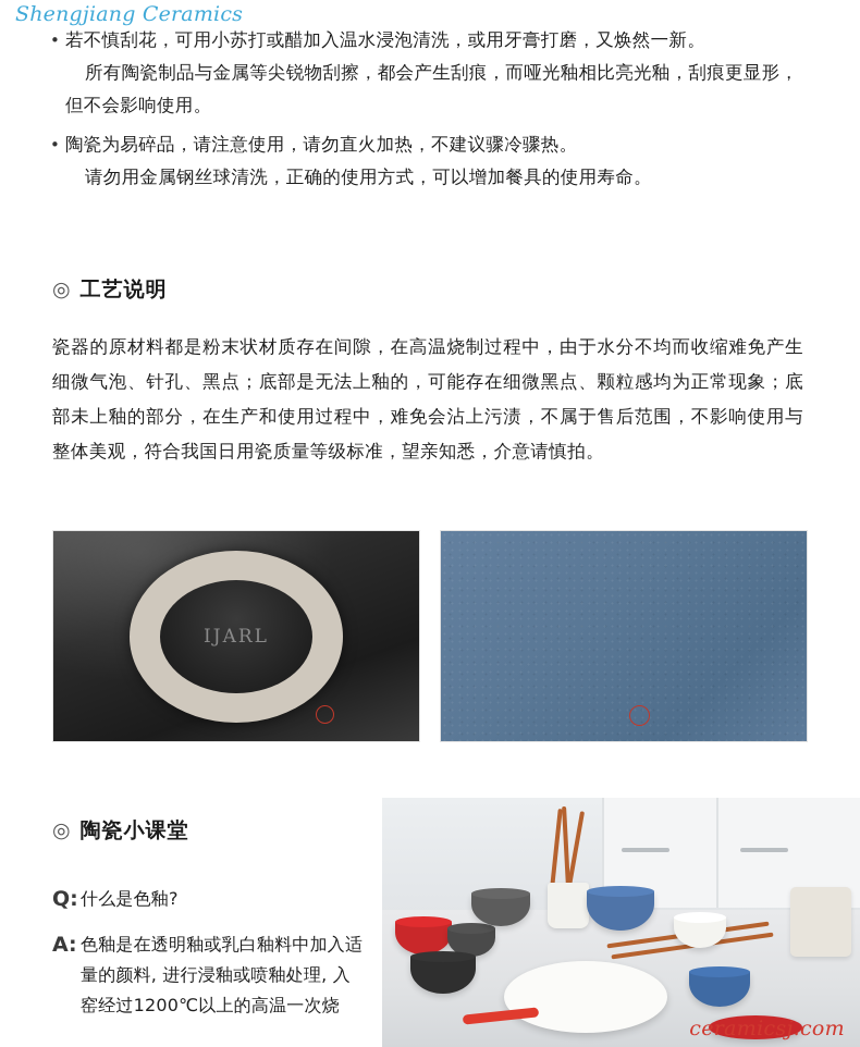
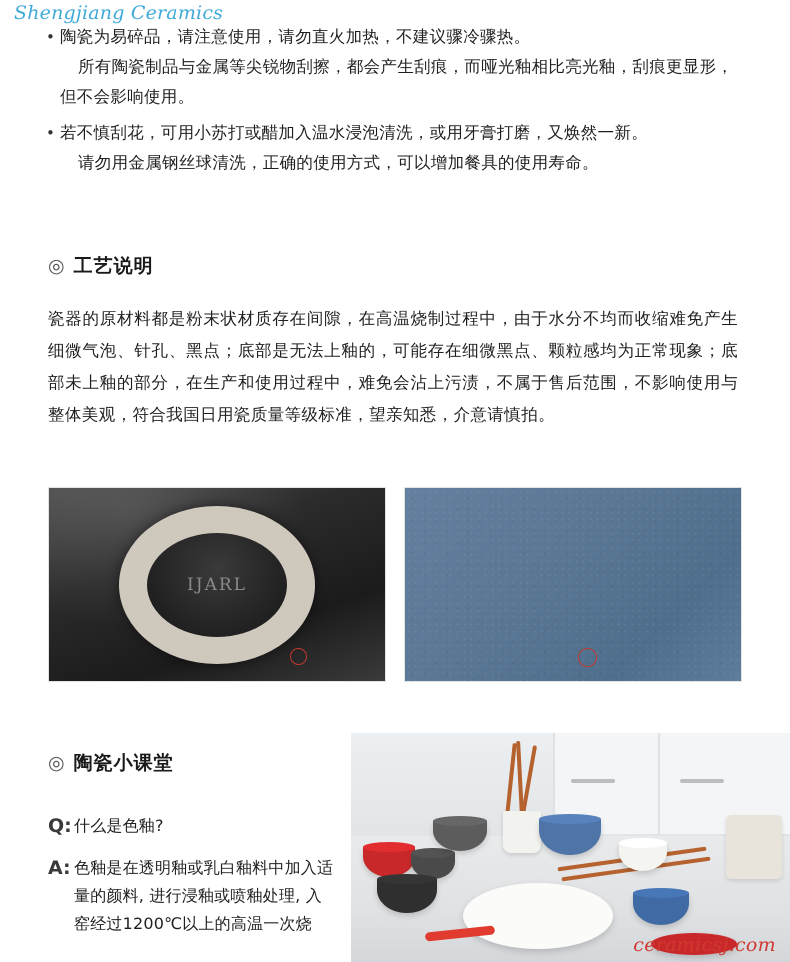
  Shengjiang Ceramics
  •
- 若不慎刮花，可用小苏打或醋加入温水浸泡清洗，或用牙膏打磨，又焕然一新。
+ 陶瓷为易碎品，请注意使用，请勿直火加热，不建议骤冷骤热。
  所有陶瓷制品与金属等尖锐物刮擦，都会产生刮痕，而哑光釉相比亮光釉，刮痕更显形，但不会影响使用。
  •
- 陶瓷为易碎品，请注意使用，请勿直火加热，不建议骤冷骤热。
+ 若不慎刮花，可用小苏打或醋加入温水浸泡清洗，或用牙膏打磨，又焕然一新。
  请勿用金属钢丝球清洗，正确的使用方式，可以增加餐具的使用寿命。
  ◎
  工艺说明
  瓷器的原材料都是粉末状材质存在间隙，在高温烧制过程中，由于水分不均而收缩难免产生细微气泡、针孔、黑点；底部是无法上釉的，可能存在细微黑点、颗粒感均为正常现象；底部未上釉的部分，在生产和使用过程中，难免会沾上污渍，不属于售后范围，不影响使用与整体美观，符合我国日用瓷质量等级标准，望亲知悉，介意请慎拍。
  IJARL
  ◎
  陶瓷小课堂
  Q:
  什么是色釉?
  A:
  色釉是在透明釉或乳白釉料中加入适量的颜料, 进行浸釉或喷釉处理, 入窑经过1200℃以上的高温一次烧
  ceramicsj.com
